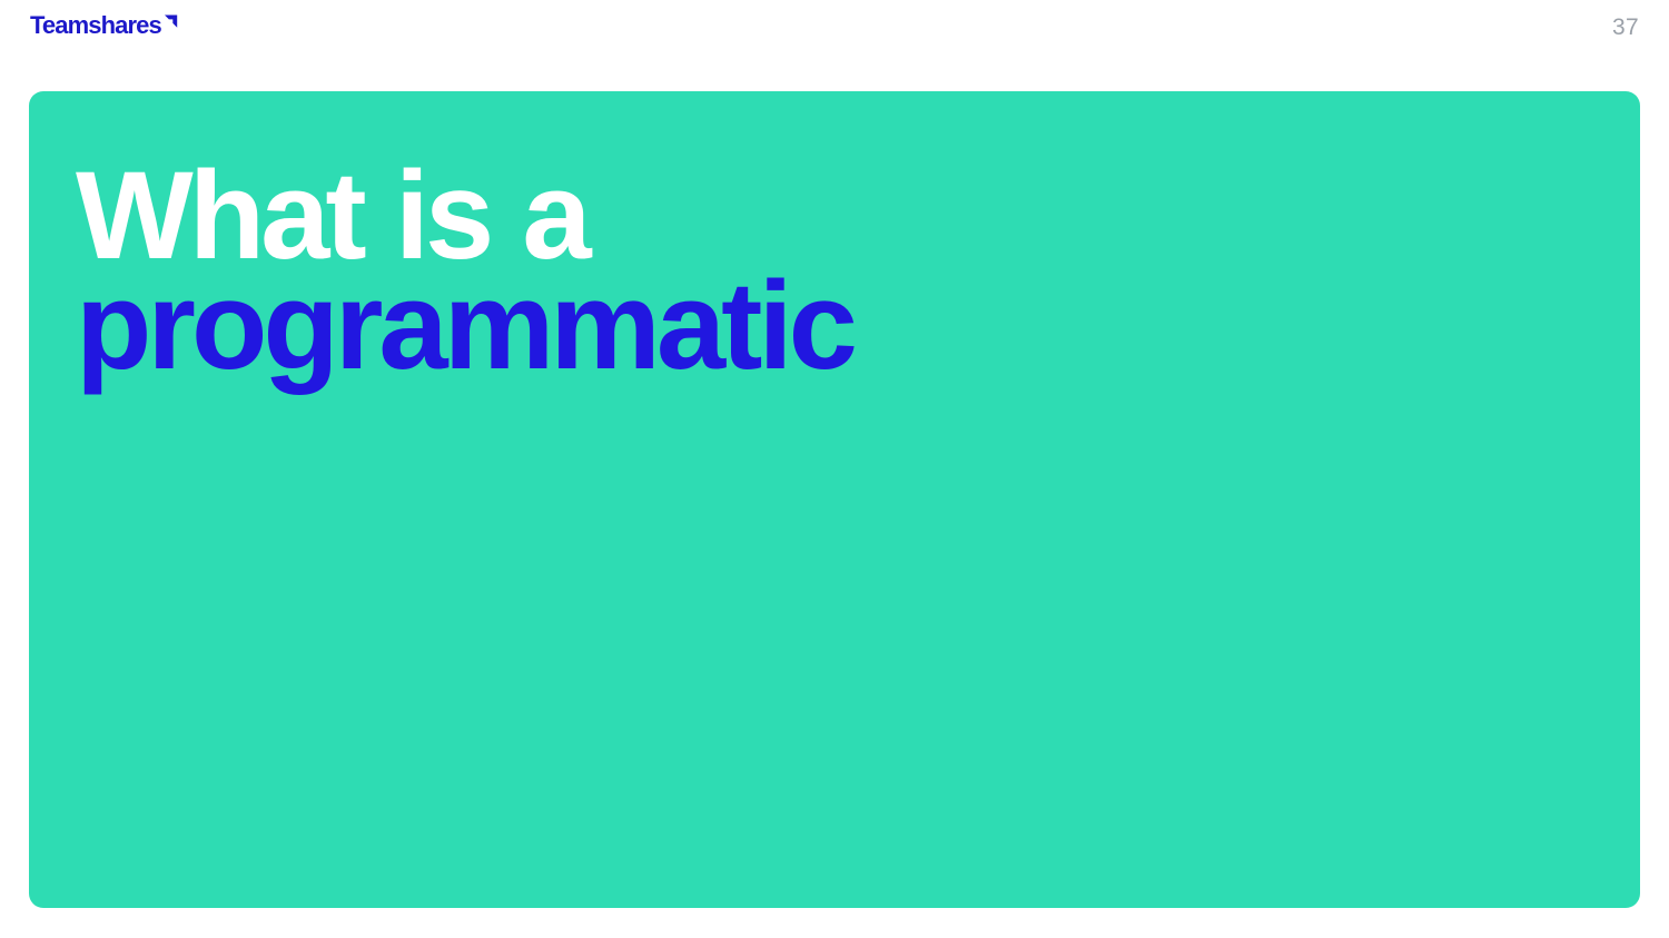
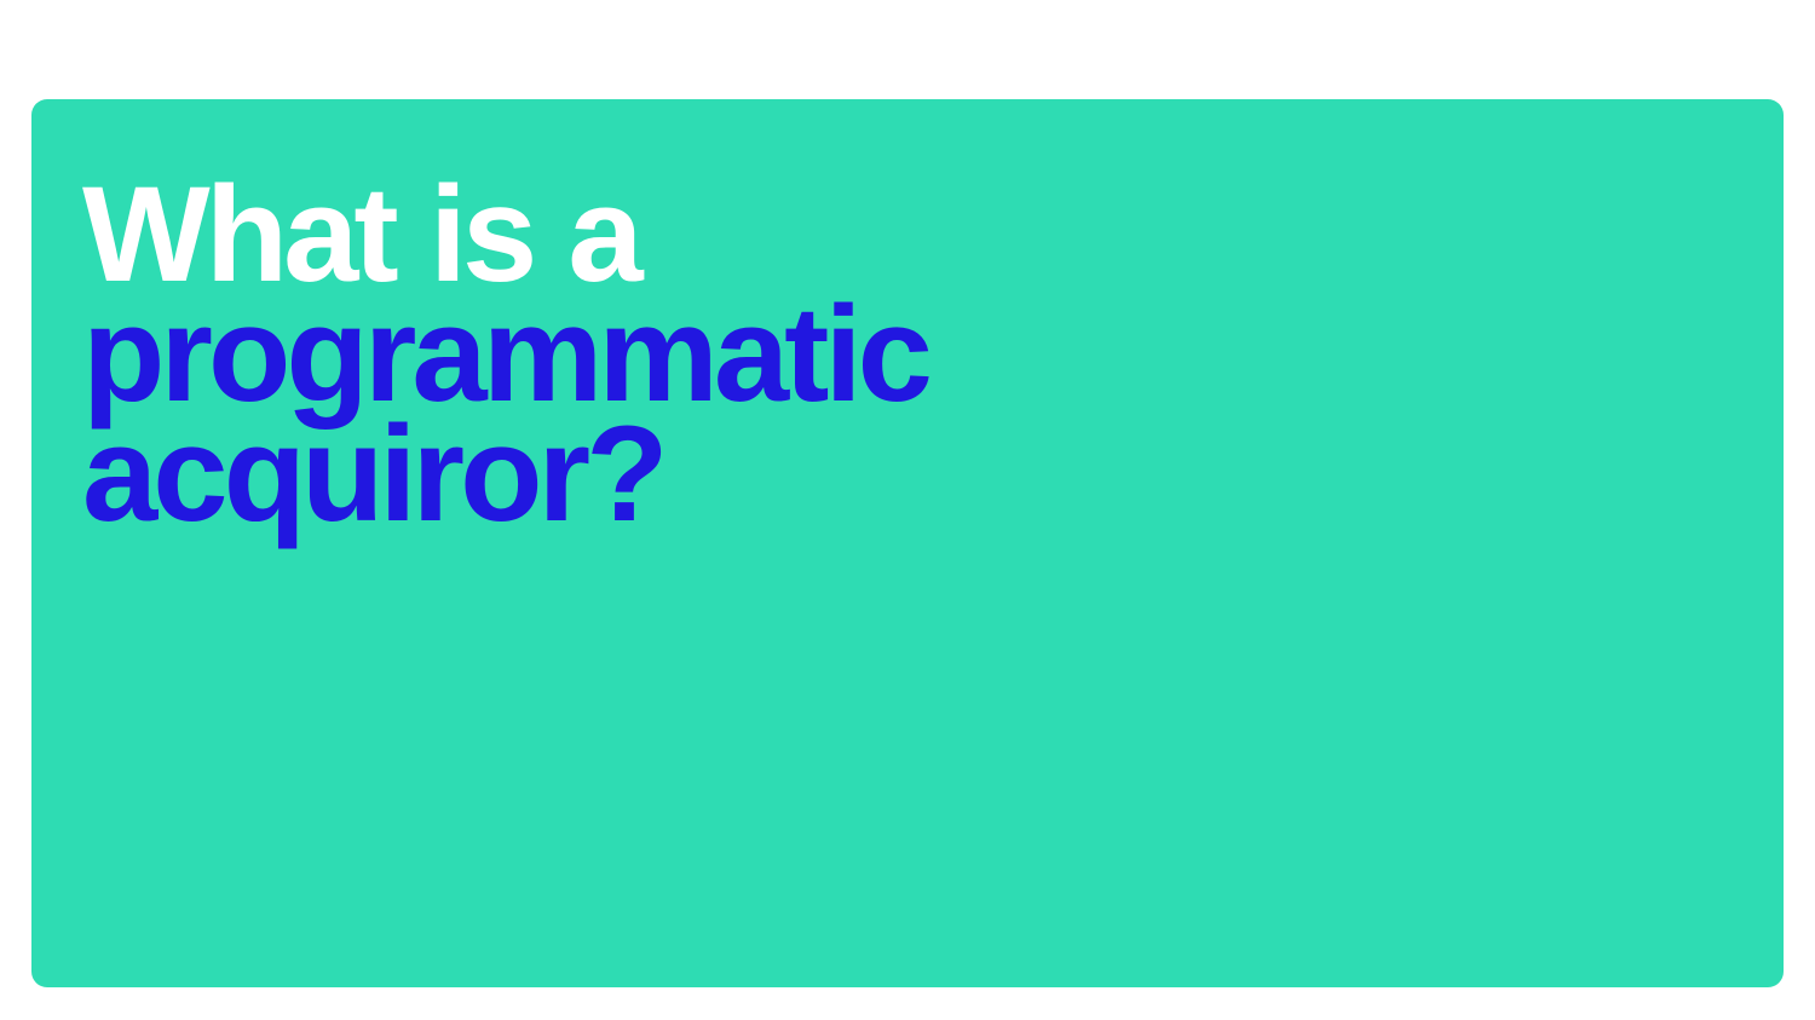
- Teamshares
- 37
  What is a
  programmatic
+ acquiror?
